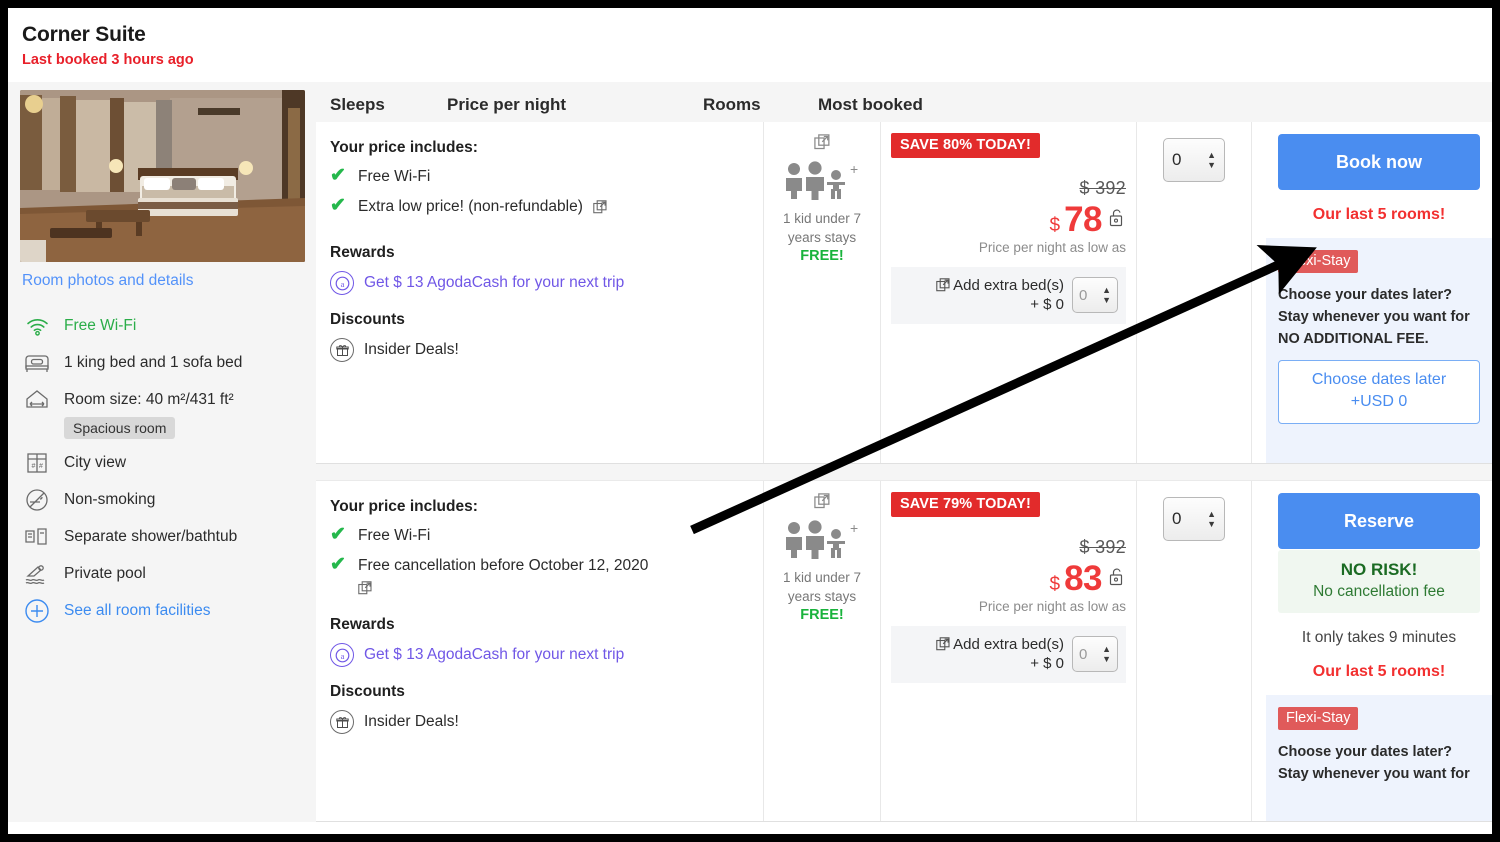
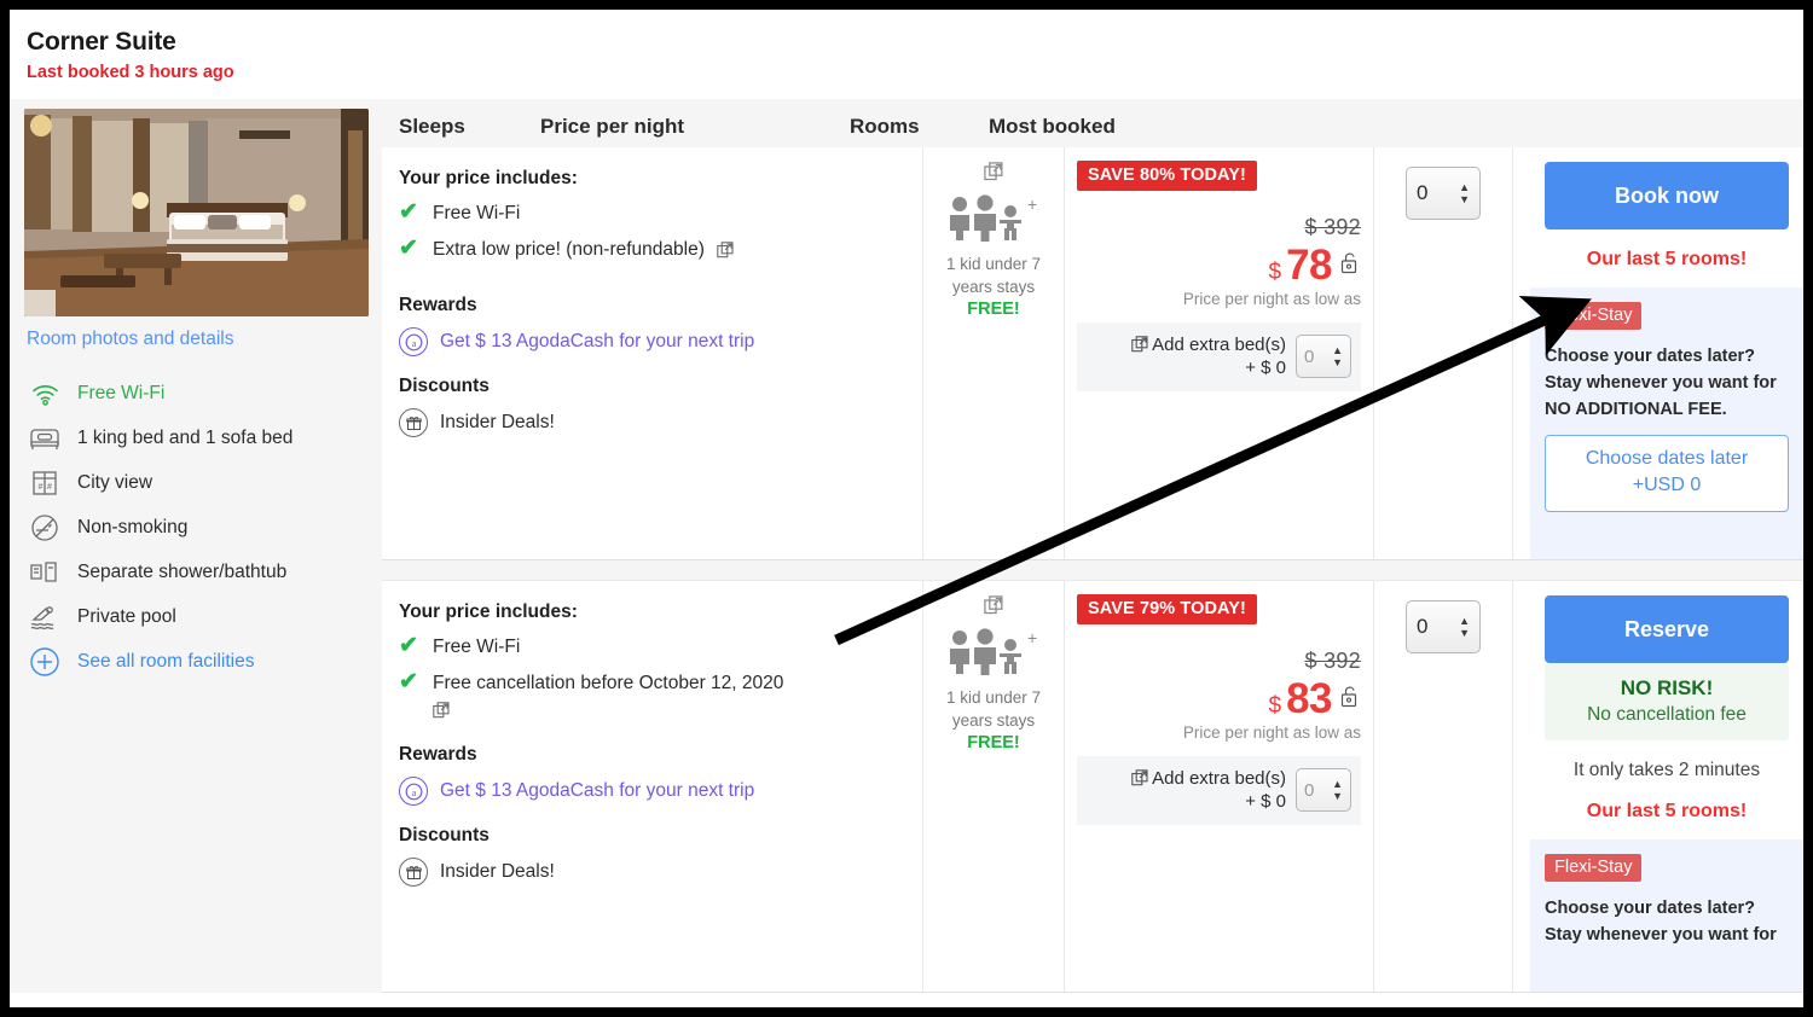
  Corner Suite
  Last booked 3 hours ago
  Room photos and details
  Free Wi-Fi
  1 king bed and 1 sofa bed
- Room size: 40 m²/431 ft² Spacious room
  City view
  Non-smoking
  Separate shower/bathtub
  Private pool
  See all room facilities
  Sleeps
  Price per night
  Rooms
  Most booked
  Your price includes:
  ✔
  Free Wi-Fi
  ✔
  Extra low price! (non-refundable)
  Rewards
  a
  Get $ 13 AgodaCash for your next trip
  Discounts
  Insider Deals!
  +
  1 kid under 7
  years stays
  FREE!
  SAVE 80% TODAY!
  $ 392
  $
  78
  Price per night as low as
  Add extra bed(s)
  + $ 0
  0
  ▲
  ▼
  0
  ▲
  ▼
  Book now
  Our last 5 rooms!
  Flexi-Stay
  Choose your dates later?
  Stay whenever you want for
  NO ADDITIONAL FEE.
  Choose dates later
  +USD 0
  Your price includes:
  ✔
  Free Wi-Fi
  ✔
  Free cancellation before October 12, 2020
  Rewards
  a
  Get $ 13 AgodaCash for your next trip
  Discounts
  Insider Deals!
  +
  1 kid under 7
  years stays
  FREE!
  SAVE 79% TODAY!
  $ 392
  $
  83
  Price per night as low as
  Add extra bed(s)
  + $ 0
  0
  ▲
  ▼
  0
  ▲
  ▼
  Reserve
  NO RISK!
  No cancellation fee
- It only takes 9 minutes
+ It only takes 2 minutes
  Our last 5 rooms!
  Flexi-Stay
  Choose your dates later?
  Stay whenever you want for
